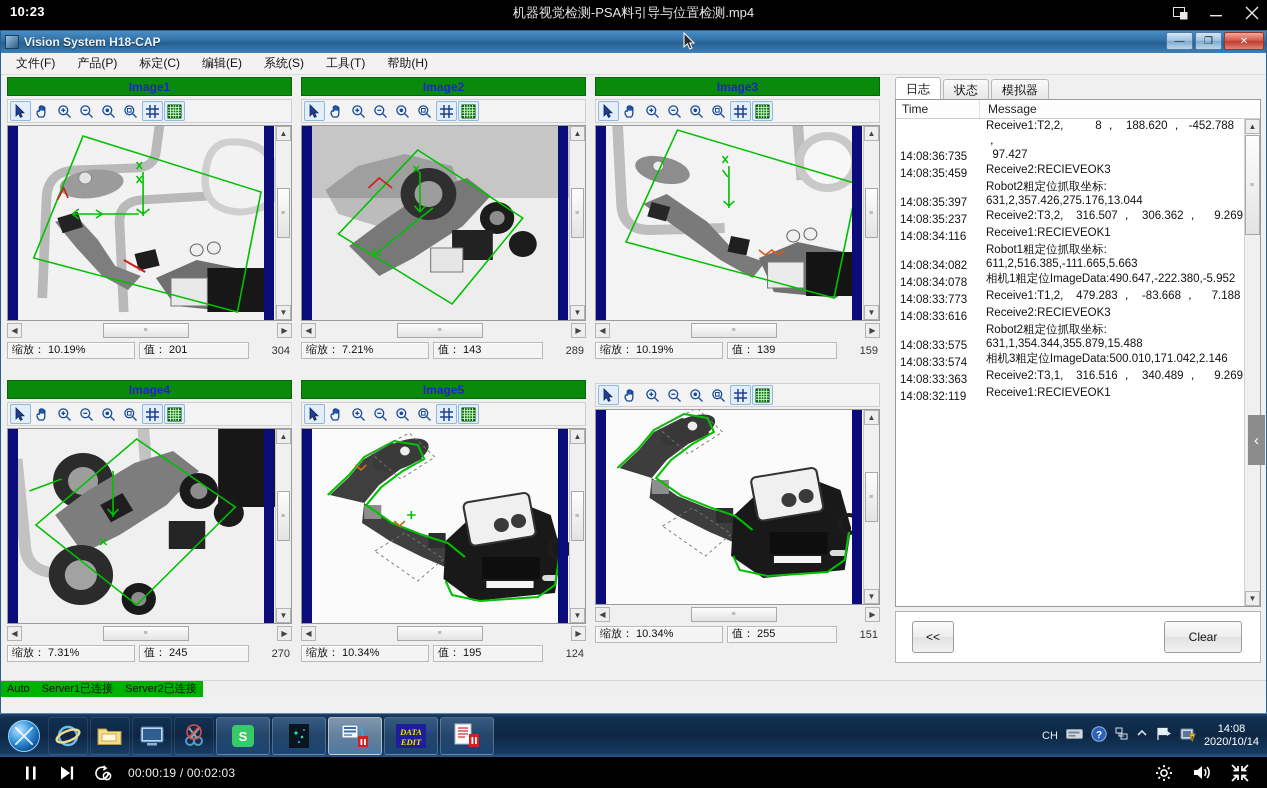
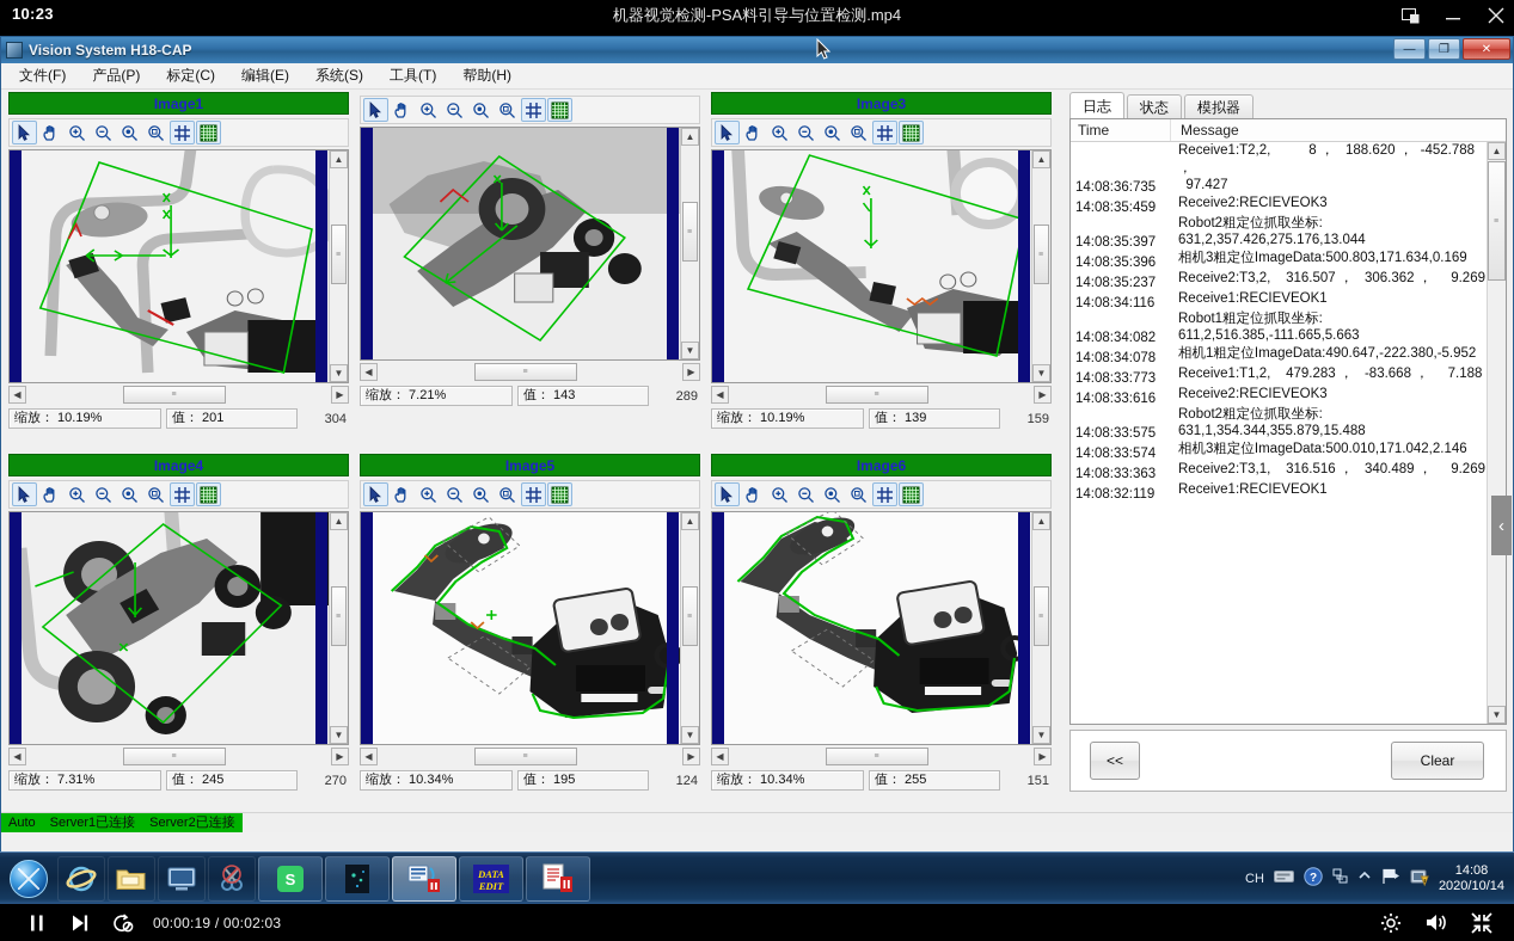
  10:23
  机器视觉检测-PSA料引导与位置检测.mp4
  Vision System H18-CAP
  —
  ❐
  ✕
  文件(F)
  产品(P)
  标定(C)
  编辑(E)
  系统(S)
  工具(T)
  帮助(H)
  Image1
  ▲
  ▼
  ◀
  ▶
  缩放： 10.19%
  值： 201
  304
- Image2
  ▲
  ▼
  ◀
  ▶
  缩放： 7.21%
  值： 143
  289
  Image3
  ▲
  ▼
  ◀
  ▶
  缩放： 10.19%
  值： 139
  159
  Image4
  ▲
  ▼
  ◀
  ▶
  缩放： 7.31%
  值： 245
  270
  Image5
  ▲
  ▼
  ◀
  ▶
  缩放： 10.34%
  值： 195
  124
+ Image6
  ▲
  ▼
  ◀
  ▶
  缩放： 10.34%
  值： 255
  151
  日志
  状态
  模拟器
  Time
  Message
  14:08:36:735
  Receive1:T2,2, 8 ， 188.620 ， -452.788 ，
  97.427
  14:08:35:459
  Receive2:RECIEVEOK3
  14:08:35:397
  Robot2粗定位抓取坐标:
  631,2,357.426,275.176,13.044
+ 14:08:35:396
+ 相机3粗定位ImageData:500.803,171.634,0.169
  14:08:35:237
  Receive2:T3,2, 316.507 ， 306.362 ， 9.269
  14:08:34:116
  Receive1:RECIEVEOK1
  14:08:34:082
  Robot1粗定位抓取坐标:
  611,2,516.385,-111.665,5.663
  14:08:34:078
  相机1粗定位ImageData:490.647,-222.380,-5.952
  14:08:33:773
  Receive1:T1,2, 479.283 ， -83.668 ， 7.188
  14:08:33:616
  Receive2:RECIEVEOK3
  14:08:33:575
  Robot2粗定位抓取坐标:
  631,1,354.344,355.879,15.488
  14:08:33:574
  相机3粗定位ImageData:500.010,171.042,2.146
  14:08:33:363
  Receive2:T3,1, 316.516 ， 340.489 ， 9.269
  14:08:32:119
  Receive1:RECIEVEOK1
  ▲
  ▼
  <<
  Clear
  ‹
  Auto
  Server1已连接
  Server2已连接
  S
  DATA
  EDIT
  CH
  ?
  14:08
  2020/10/14
  00:00:19 / 00:02:03
